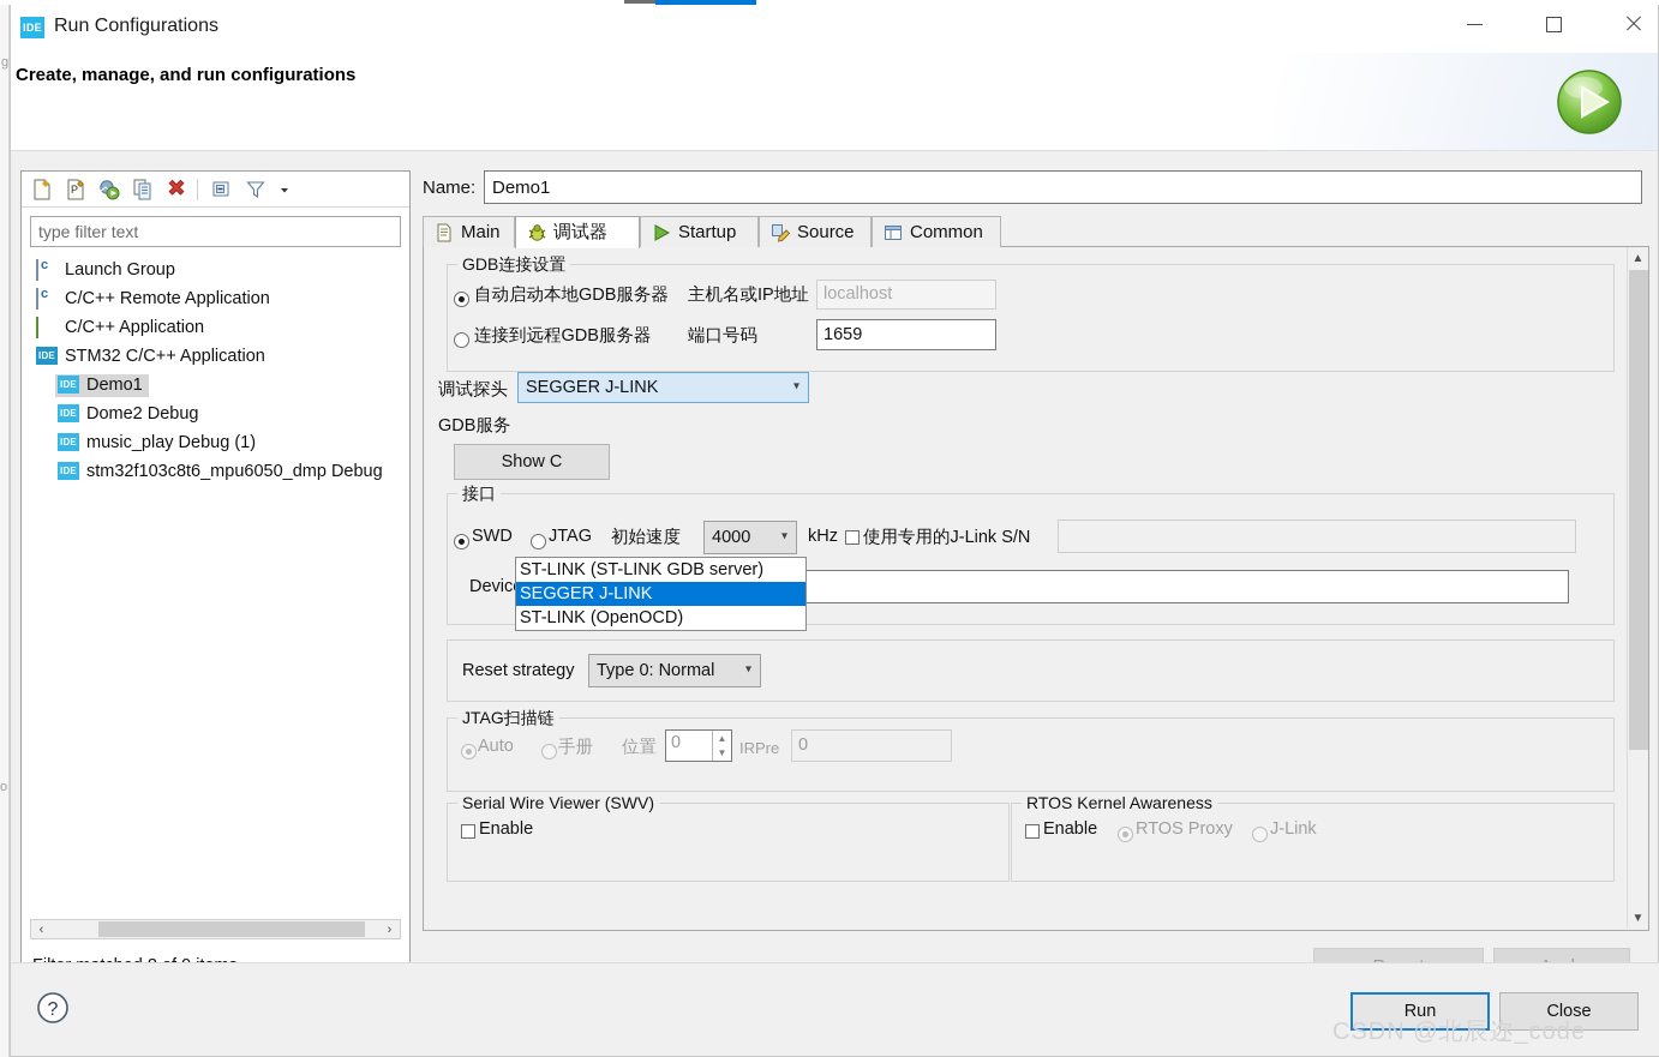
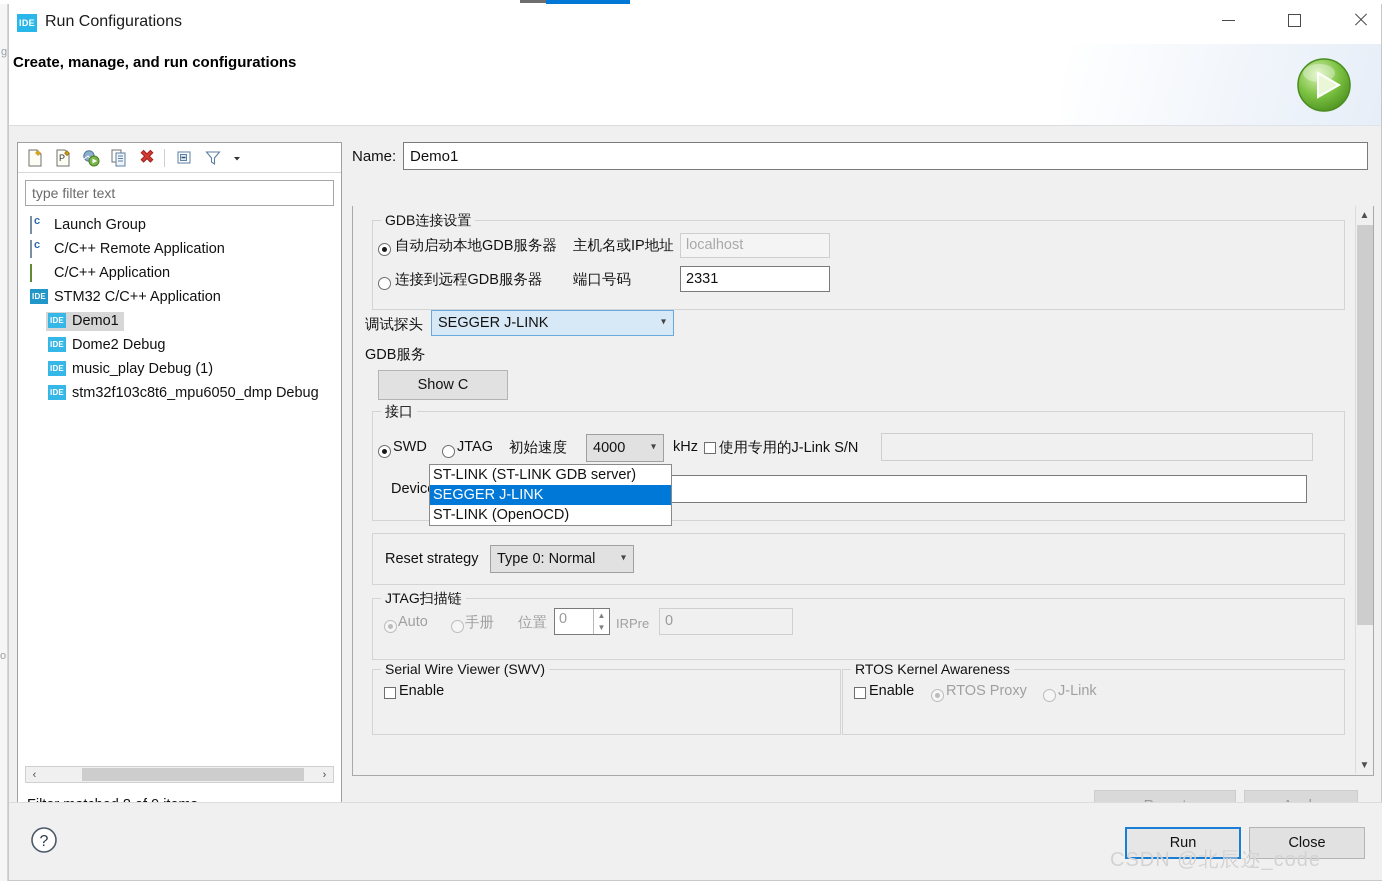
  g
  o
  IDE
  Run Configurations
  Create, manage, and run configurations
  P
  type filter text
  Launch Group
  C/C++ Remote Application
  C/C++ Application
  IDE
  STM32 C/C++ Application
  IDE
  Demo1
  IDE
  Dome2 Debug
  IDE
  music_play Debug (1)
  IDE
  stm32f103c8t6_mpu6050_dmp Debug
  ‹
  ›
  Name:
  Demo1
- Main
- 调试器
- Startup
- Source
- Common
  GDB连接设置
  自动启动本地GDB服务器
  主机名或IP地址
  localhost
  连接到远程GDB服务器
  端口号码
- 1659
+ 2331
  调试探头
  SEGGER J-LINK
  ▾
  GDB服务
  Show C
  接口
  SWD
  JTAG
  初始速度
  4000
  ▾
  kHz
  使用专用的J-Link S/N
  Devic
  Reset strategy
  Type 0: Normal
  ▾
  JTAG扫描链
  Auto
  手册
  位置
  0
  ▲
  ▼
  IRPre
  0
  Serial Wire Viewer (SWV)
  Enable
  RTOS Kernel Awareness
  Enable
  RTOS Proxy
  J-Link
  ▲
  ▼
  ST-LINK (ST-LINK GDB server)
  SEGGER J-LINK
  ST-LINK (OpenOCD)
  ?
  Run
  Close
  CSDN @北辰迩_code
